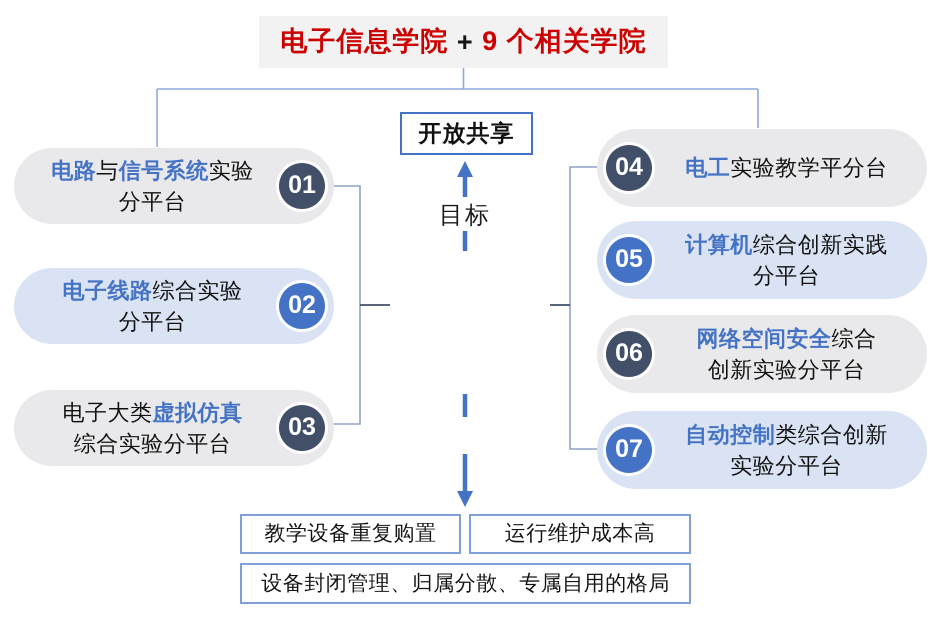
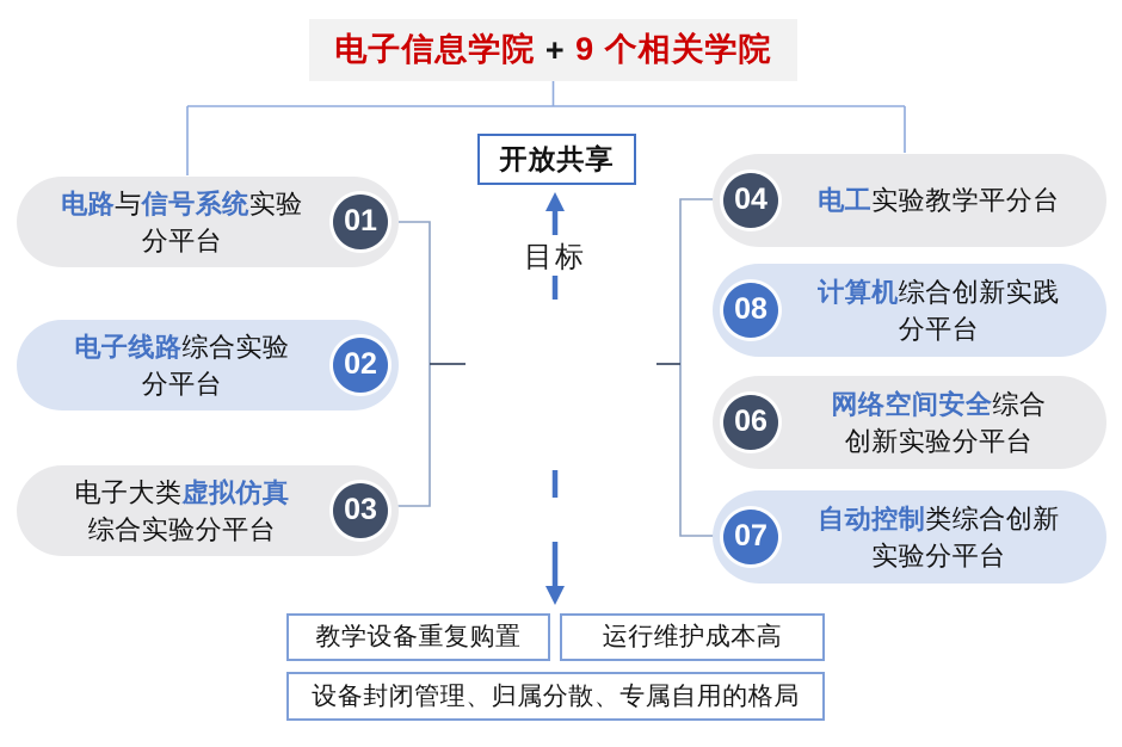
  电子信息学院
  +
  9 个相关学院
  开放共享
  目标
  电路与信号系统实验
  分平台
  01
  电子线路综合实验
  分平台
  02
  电子大类虚拟仿真
  综合实验分平台
  03
  04
  电工实验教学平分台
- 05
+ 08
  计算机综合创新实践
  分平台
  06
  网络空间安全综合
  创新实验分平台
  07
  自动控制类综合创新
  实验分平台
  教学设备重复购置
  运行维护成本高
  设备封闭管理、归属分散、专属自用的格局
